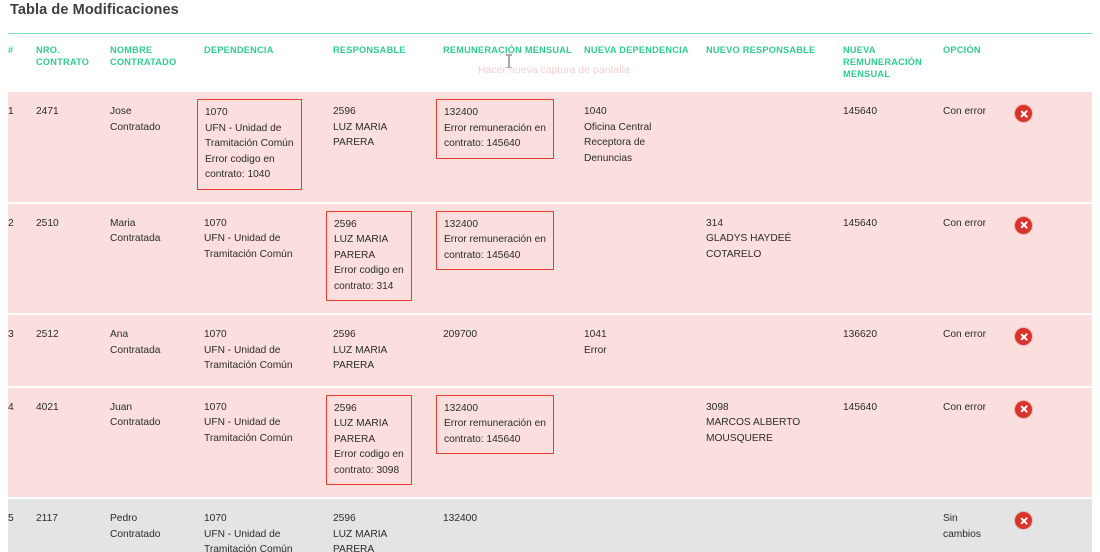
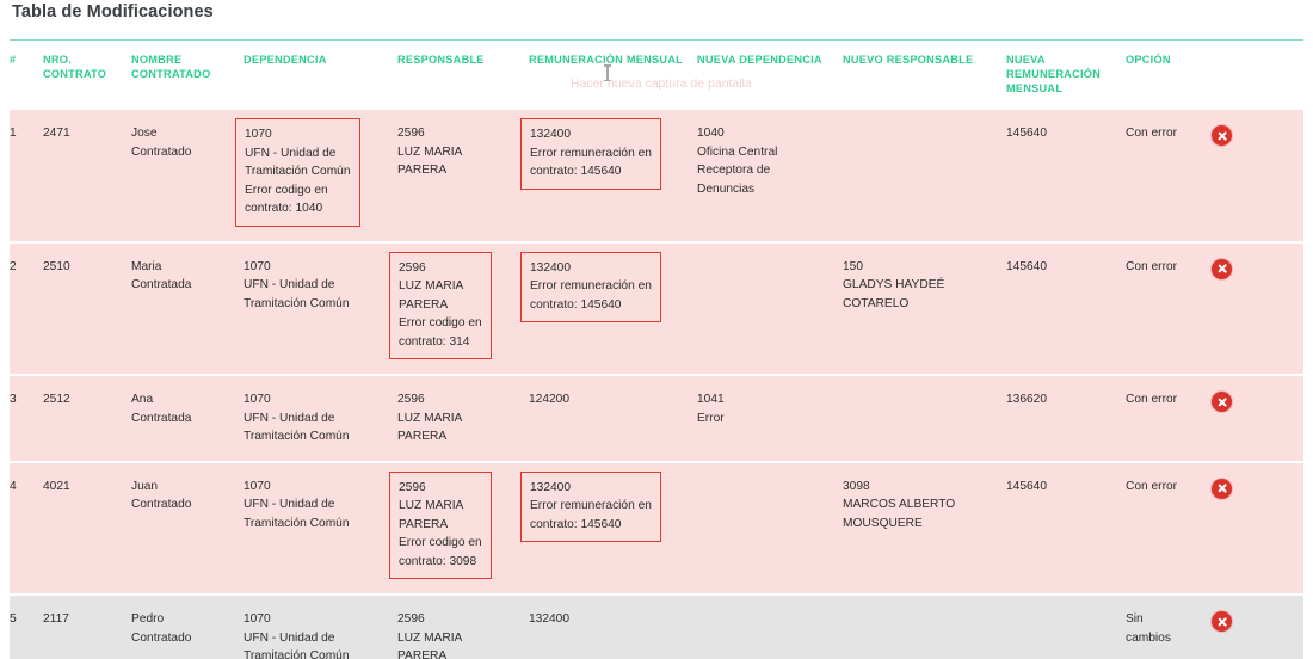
  Tabla de Modificaciones
  #	NRO. CONTRATO	NOMBRE CONTRATADO	DEPENDENCIA	RESPONSABLE	REMUNERACIÓN MENSUAL	NUEVA DEPENDENCIA	NUEVO RESPONSABLE	NUEVA REMUNERACIÓN MENSUAL	OPCIÓN
  1	2471	Jose Contratado	1070 UFN - Unidad de Tramitación Común Error codigo en contrato: 1040	2596 LUZ MARIA PARERA	132400 Error remuneración en contrato: 145640	1040 Oficina Central Receptora de Denuncias		145640	Con error
- 2	2510	Maria Contratada	1070 UFN - Unidad de Tramitación Común	2596 LUZ MARIA PARERA Error codigo en contrato: 314	132400 Error remuneración en contrato: 145640		314 GLADYS HAYDEÉ COTARELO	145640	Con error
+ 2	2510	Maria Contratada	1070 UFN - Unidad de Tramitación Común	2596 LUZ MARIA PARERA Error codigo en contrato: 314	132400 Error remuneración en contrato: 145640		150 GLADYS HAYDEÉ COTARELO	145640	Con error
- 3	2512	Ana Contratada	1070 UFN - Unidad de Tramitación Común	2596 LUZ MARIA PARERA	209700	1041 Error		136620	Con error
+ 3	2512	Ana Contratada	1070 UFN - Unidad de Tramitación Común	2596 LUZ MARIA PARERA	124200	1041 Error		136620	Con error
  4	4021	Juan Contratado	1070 UFN - Unidad de Tramitación Común	2596 LUZ MARIA PARERA Error codigo en contrato: 3098	132400 Error remuneración en contrato: 145640		3098 MARCOS ALBERTO MOUSQUERE	145640	Con error
  5	2117	Pedro Contratado	1070 UFN - Unidad de Tramitación Común	2596 LUZ MARIA PARERA	132400				Sin cambios
  Hacer nueva captura de pantalla
